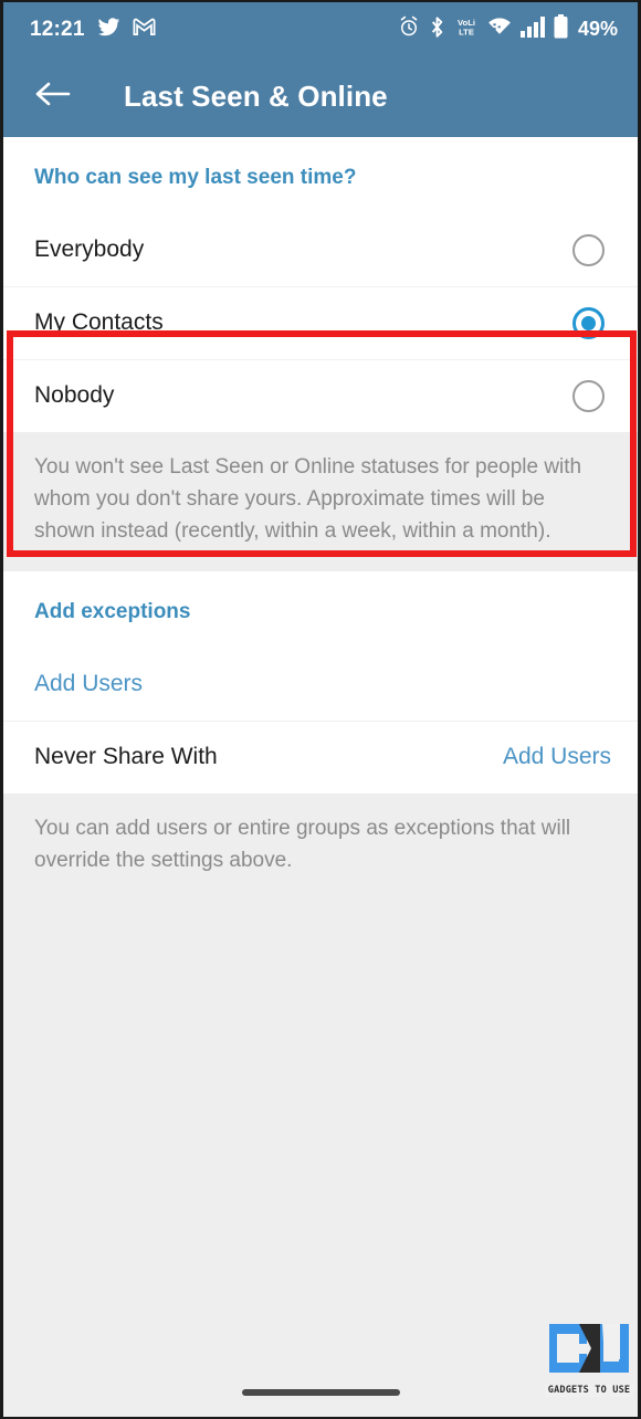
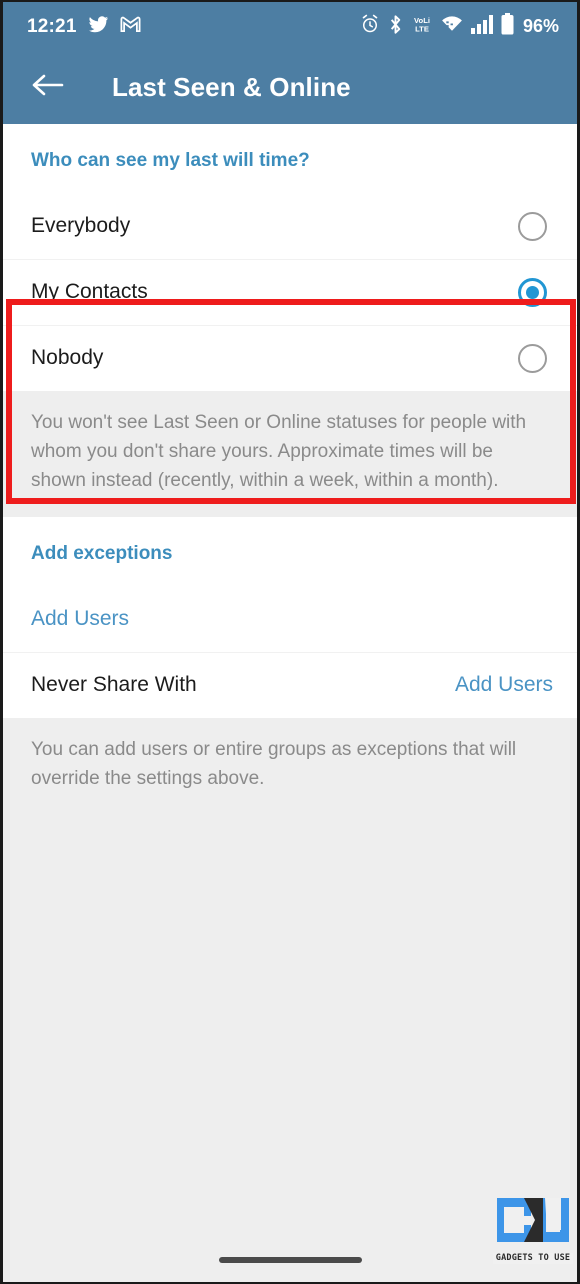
  12:21
  VoLi
  LTE
- 49%
+ 96%
  Last Seen & Online
- Who can see my last seen time?
+ Who can see my last will time?
  Everybody
  My Contacts
  Nobody
  You won't see Last Seen or Online statuses for people with whom you don't share yours. Approximate times will be shown instead (recently, within a week, within a month).
  Add exceptions
  Add Users
  Never Share With
  Add Users
  You can add users or entire groups as exceptions that will override the settings above.
  GADGETS TO USE
